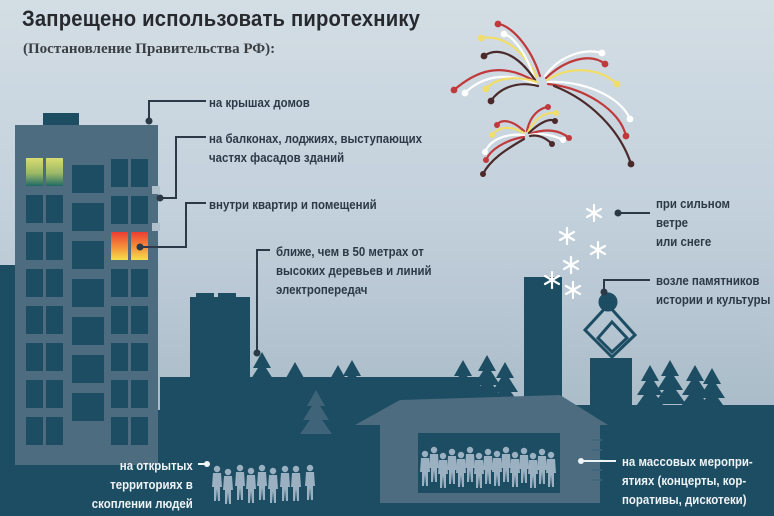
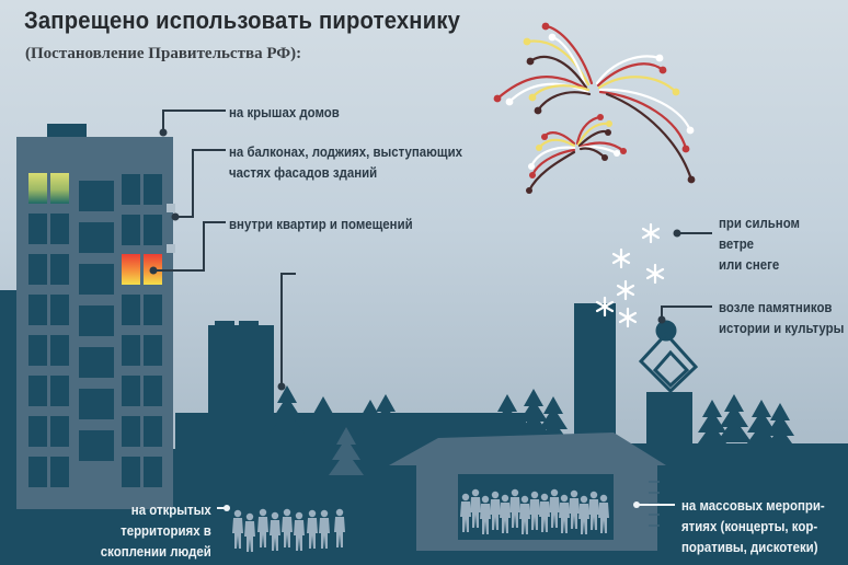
  Запрещено использовать пиротехнику
  (Постановление Правительства РФ):
  на крышах домов
  на балконах, лоджиях, выступающих
  частях фасадов зданий
  внутри квартир и помещений
- ближе, чем в 50 метрах от
- высоких деревьев и линий
- электропередач
  при сильном
  ветре
  или снеге
  возле памятников
  истории и культуры
  на открытых
  территориях в
  скоплении людей
  на массовых меропри-
  ятиях (концерты, кор-
  поративы, дискотеки)
